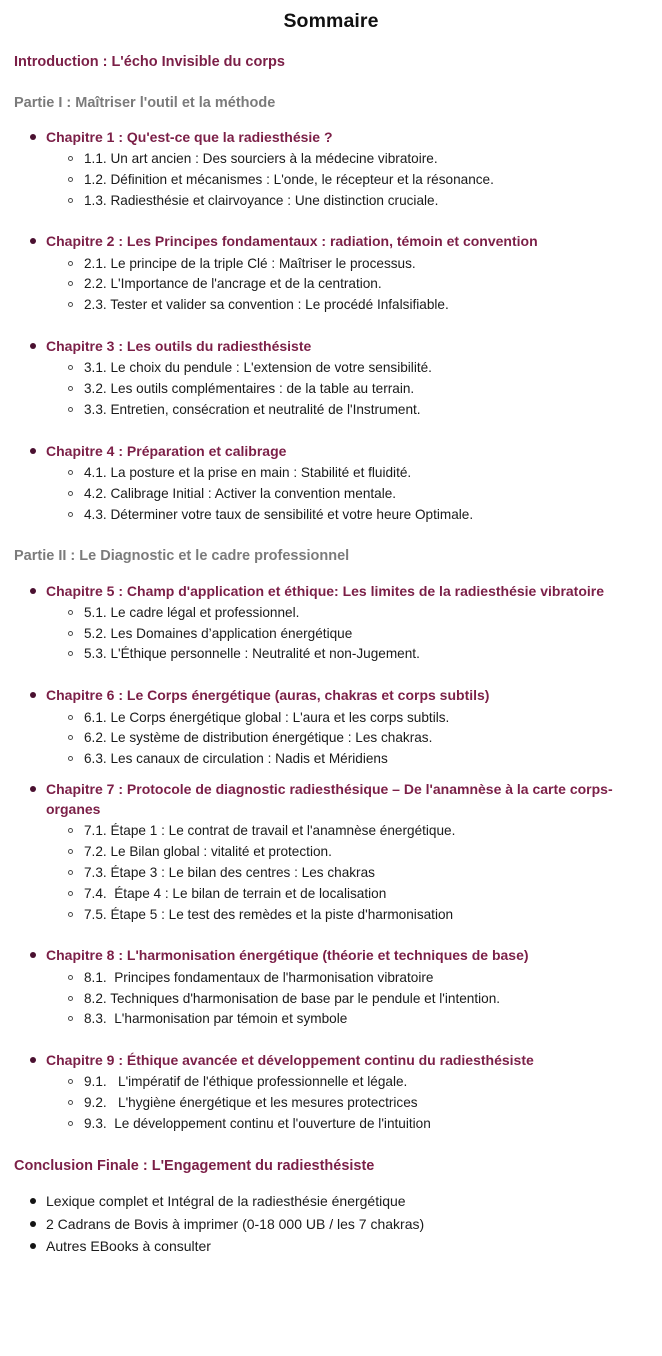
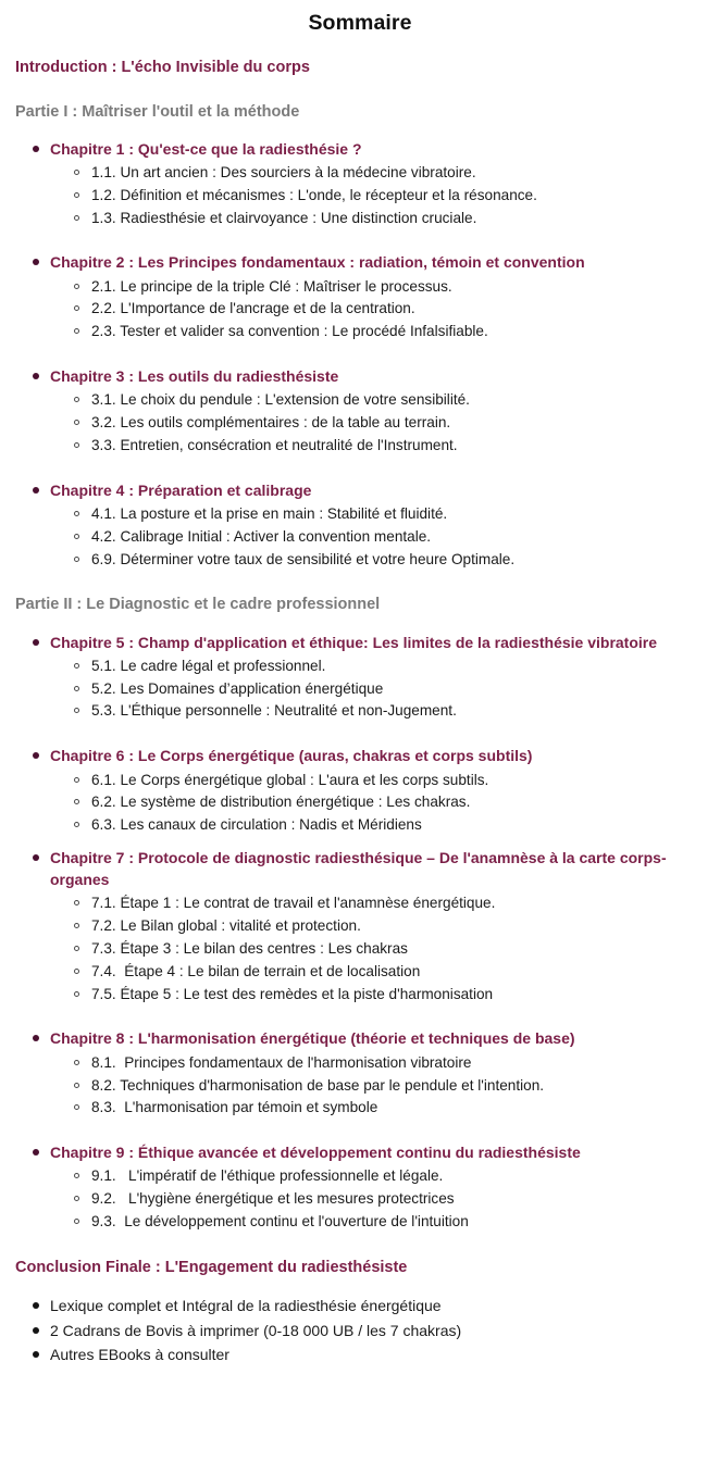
  Sommaire
  Introduction : L'écho Invisible du corps
  Partie I : Maîtriser l'outil et la méthode
  Chapitre 1 : Qu'est-ce que la radiesthésie ?
  1.1. Un art ancien : Des sourciers à la médecine vibratoire.
  1.2. Définition et mécanismes : L'onde, le récepteur et la résonance.
  1.3. Radiesthésie et clairvoyance : Une distinction cruciale.
  Chapitre 2 : Les Principes fondamentaux : radiation, témoin et convention
  2.1. Le principe de la triple Clé : Maîtriser le processus.
  2.2. L'Importance de l'ancrage et de la centration.
  2.3. Tester et valider sa convention : Le procédé Infalsifiable.
  Chapitre 3 : Les outils du radiesthésiste
  3.1. Le choix du pendule : L'extension de votre sensibilité.
  3.2. Les outils complémentaires : de la table au terrain.
  3.3. Entretien, consécration et neutralité de l'Instrument.
  Chapitre 4 : Préparation et calibrage
  4.1. La posture et la prise en main : Stabilité et fluidité.
  4.2. Calibrage Initial : Activer la convention mentale.
- 4.3. Déterminer votre taux de sensibilité et votre heure Optimale.
+ 6.9. Déterminer votre taux de sensibilité et votre heure Optimale.
  Partie II : Le Diagnostic et le cadre professionnel
  Chapitre 5 : Champ d'application et éthique: Les limites de la radiesthésie vibratoire
  5.1. Le cadre légal et professionnel.
  5.2. Les Domaines d’application énergétique
  5.3. L'Éthique personnelle : Neutralité et non-Jugement.
  Chapitre 6 : Le Corps énergétique (auras, chakras et corps subtils)
  6.1. Le Corps énergétique global : L'aura et les corps subtils.
  6.2. Le système de distribution énergétique : Les chakras.
  6.3. Les canaux de circulation : Nadis et Méridiens
  Chapitre 7 : Protocole de diagnostic radiesthésique – De l'anamnèse à la carte corps-organes
  7.1. Étape 1 : Le contrat de travail et l'anamnèse énergétique.
  7.2. Le Bilan global : vitalité et protection.
  7.3. Étape 3 : Le bilan des centres : Les chakras
  7.4. Étape 4 : Le bilan de terrain et de localisation
  7.5. Étape 5 : Le test des remèdes et la piste d'harmonisation
  Chapitre 8 : L'harmonisation énergétique (théorie et techniques de base)
  8.1. Principes fondamentaux de l'harmonisation vibratoire
  8.2. Techniques d'harmonisation de base par le pendule et l'intention.
  8.3. L'harmonisation par témoin et symbole
  Chapitre 9 : Éthique avancée et développement continu du radiesthésiste
  9.1. L'impératif de l'éthique professionnelle et légale.
  9.2. L'hygiène énergétique et les mesures protectrices
  9.3. Le développement continu et l'ouverture de l'intuition
  Conclusion Finale : L'Engagement du radiesthésiste
  Lexique complet et Intégral de la radiesthésie énergétique
  2 Cadrans de Bovis à imprimer (0-18 000 UB / les 7 chakras)
  Autres EBooks à consulter
